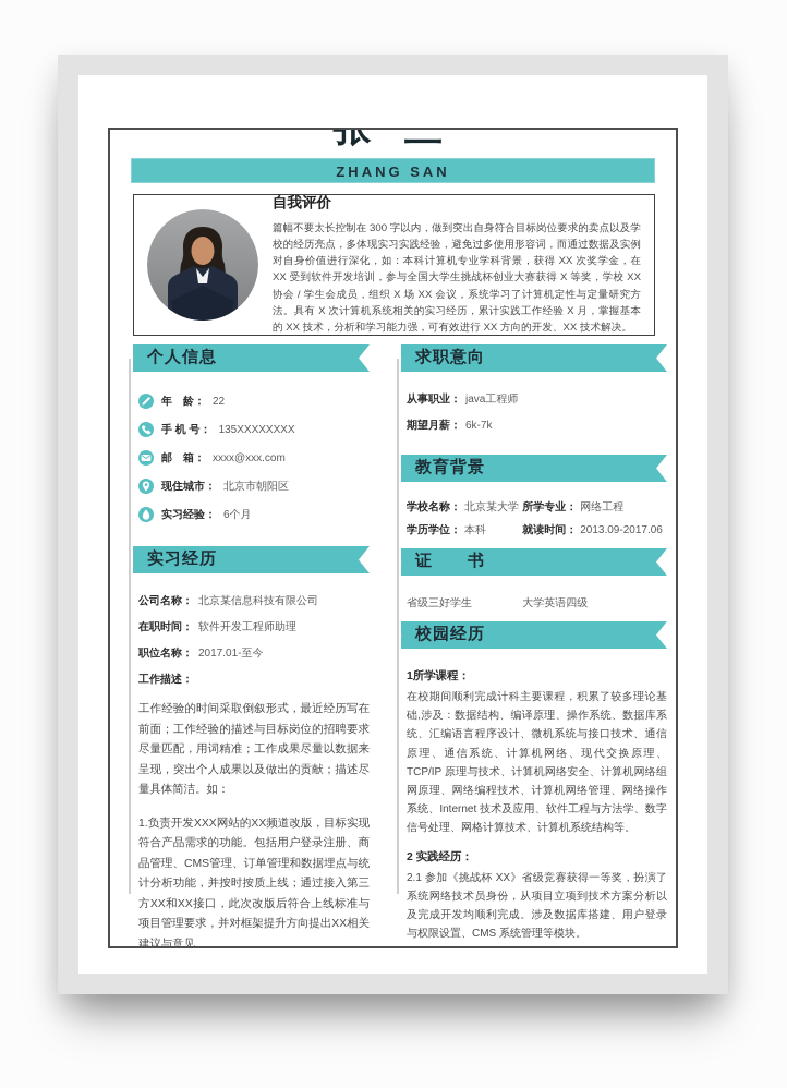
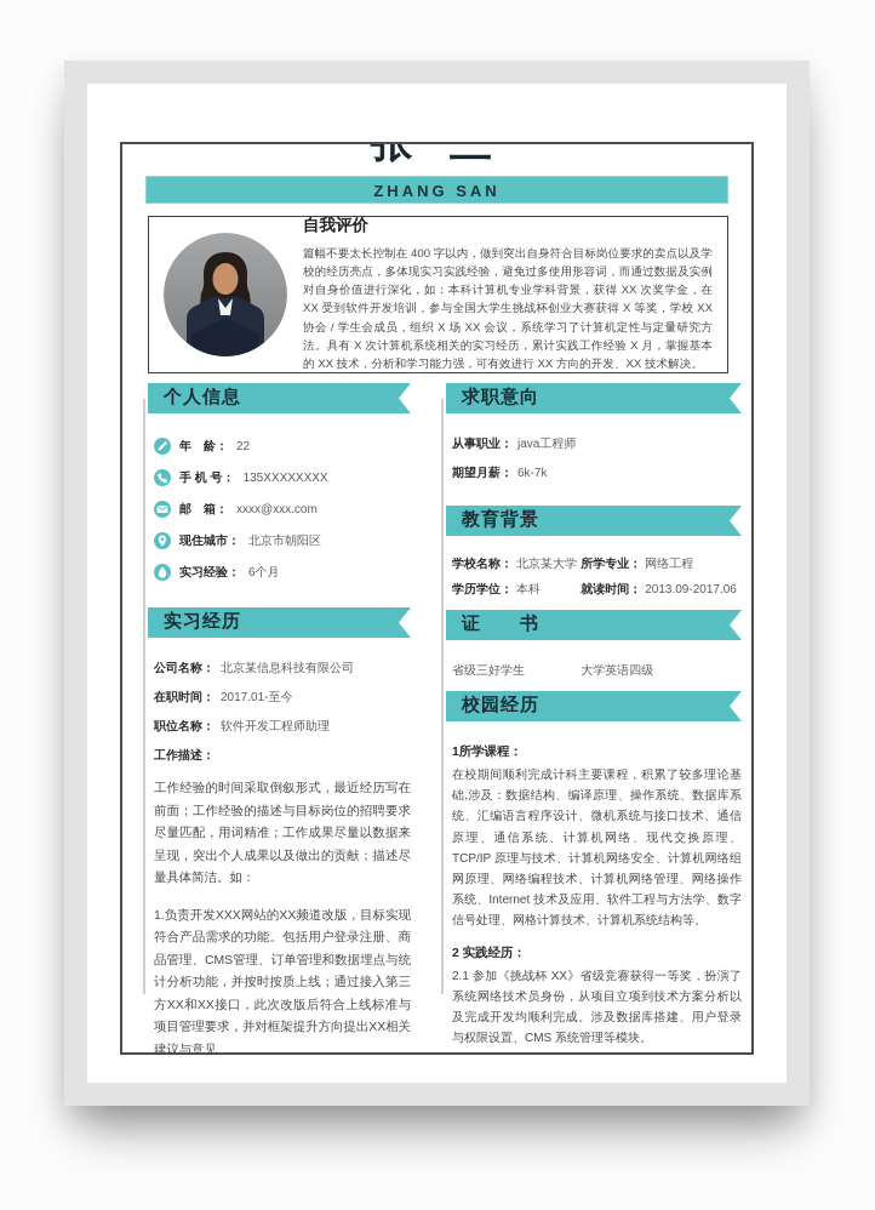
  ZHANG SAN
  自我评价
- 篇幅不要太长控制在 300 字以内，做到突出自身符合目标岗位要求的卖点以及学校的经历亮点，多体现实习实践经验，避免过多使用形容词，而通过数据及实例对自身价值进行深化，如：本科计算机专业学科背景，获得 XX 次奖学金，在 XX 受到软件开发培训，参与全国大学生挑战杯创业大赛获得 X 等奖，学校 XX 协会 / 学生会成员，组织 X 场 XX 会议，系统学习了计算机定性与定量研究方法。具有 X 次计算机系统相关的实习经历，累计实践工作经验 X 月，掌握基本的 XX 技术，分析和学习能力强，可有效进行 XX 方向的开发、XX 技术解决。
+ 篇幅不要太长控制在 400 字以内，做到突出自身符合目标岗位要求的卖点以及学校的经历亮点，多体现实习实践经验，避免过多使用形容词，而通过数据及实例对自身价值进行深化，如：本科计算机专业学科背景，获得 XX 次奖学金，在 XX 受到软件开发培训，参与全国大学生挑战杯创业大赛获得 X 等奖，学校 XX 协会 / 学生会成员，组织 X 场 XX 会议，系统学习了计算机定性与定量研究方法。具有 X 次计算机系统相关的实习经历，累计实践工作经验 X 月，掌握基本的 XX 技术，分析和学习能力强，可有效进行 XX 方向的开发、XX 技术解决。
  个人信息
  年 龄：
  22
  手 机 号：
  135XXXXXXXX
  邮 箱：
  xxxx@xxx.com
  现住城市：
  北京市朝阳区
  实习经验：
  6个月
  实习经历
  公司名称：
  北京某信息科技有限公司
  在职时间：
- 软件开发工程师助理
+ 2017.01-至今
  职位名称：
- 2017.01-至今
+ 软件开发工程师助理
  工作描述：
  工作经验的时间采取倒叙形式，最近经历写在前面；工作经验的描述与目标岗位的招聘要求尽量匹配，用词精准；工作成果尽量以数据来呈现，突出个人成果以及做出的贡献；描述尽量具体简洁。如：
  1.负责开发XXX网站的XX频道改版，目标实现符合产品需求的功能。包括用户登录注册、商品管理、CMS管理、订单管理和数据埋点与统计分析功能，并按时按质上线；通过接入第三方XX和XX接口，此次改版后符合上线标准与项目管理要求，并对框架提升方向提出XX相关建议与意见。
  求职意向
  从事职业：
  java工程师
  期望月薪：
  6k-7k
  教育背景
  学校名称：
  北京某大学
  所学专业：
  网络工程
  学历学位：
  本科
  就读时间：
  2013.09-2017.06
  证 书
  省级三好学生
  大学英语四级
  校园经历
  1所学课程：
  在校期间顺利完成计科主要课程，积累了较多理论基础,涉及：数据结构、编译原理、操作系统、数据库系统、汇编语言程序设计、微机系统与接口技术、通信原理、通信系统、计算机网络、现代交换原理、TCP/IP 原理与技术、计算机网络安全、计算机网络组网原理、网络编程技术、计算机网络管理、网络操作系统、Internet 技术及应用、软件工程与方法学、数字信号处理、网格计算技术、计算机系统结构等。
  2 实践经历：
  2.1 参加《挑战杯 XX》省级竞赛获得一等奖，扮演了系统网络技术员身份，从项目立项到技术方案分析以及完成开发均顺利完成。涉及数据库搭建、用户登录与权限设置、CMS 系统管理等模块。
